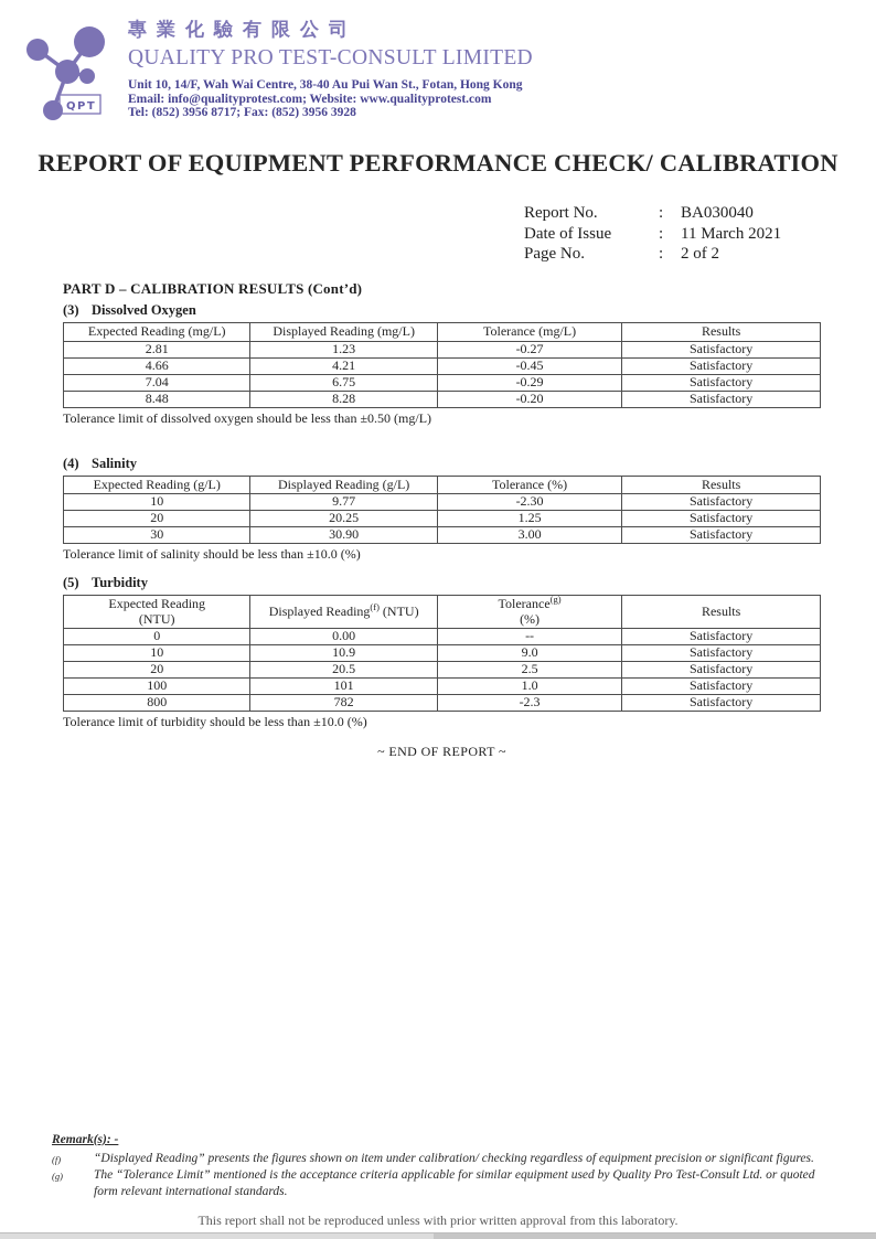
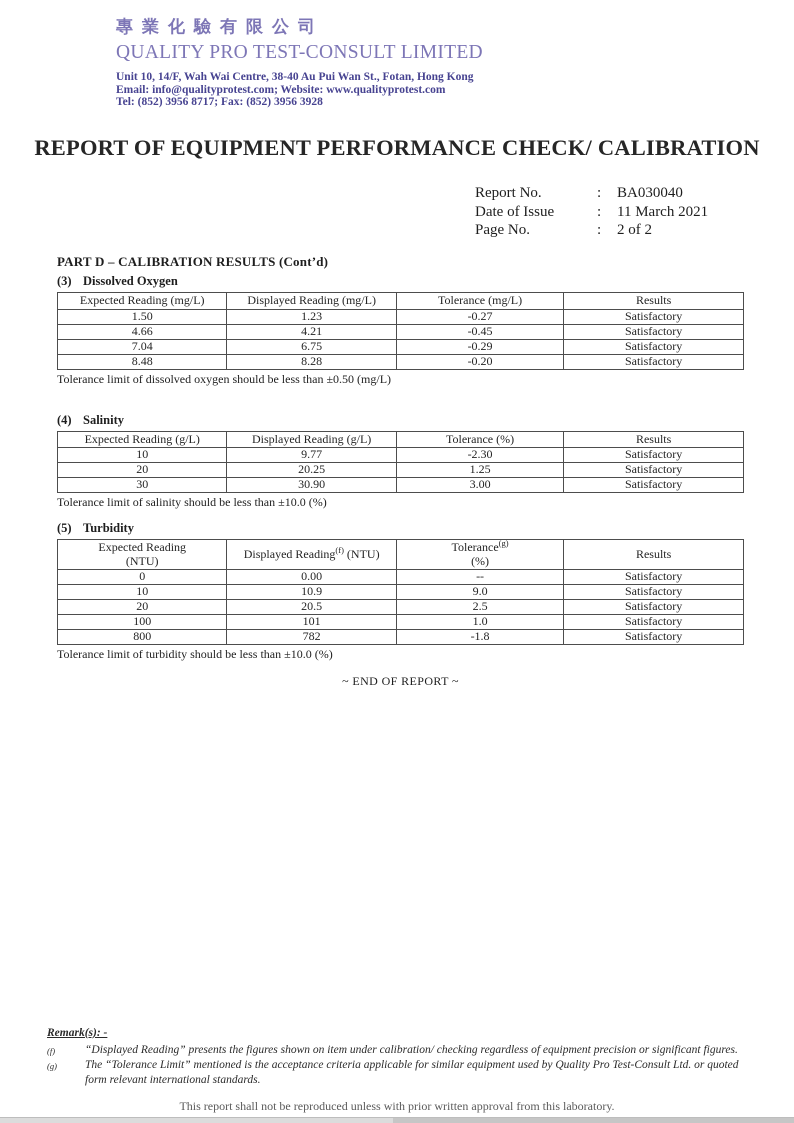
- QPT
  專業化驗有限公司
  QUALITY PRO TEST-CONSULT LIMITED
  Unit 10, 14/F, Wah Wai Centre, 38-40 Au Pui Wan St., Fotan, Hong Kong
  Email: info@qualityprotest.com; Website: www.qualityprotest.com
  Tel: (852) 3956 8717; Fax: (852) 3956 3928
  REPORT OF EQUIPMENT PERFORMANCE CHECK/ CALIBRATION
  Report No.
  :
  BA030040
  Date of Issue
  :
  11 March 2021
  Page No.
  :
  2 of 2
  PART D – CALIBRATION RESULTS (Cont’d)
  (3)
  Dissolved Oxygen
  Expected Reading (mg/L)	Displayed Reading (mg/L)	Tolerance (mg/L)	Results
- 2.81	1.23	-0.27	Satisfactory
+ 1.50	1.23	-0.27	Satisfactory
  4.66	4.21	-0.45	Satisfactory
  7.04	6.75	-0.29	Satisfactory
  8.48	8.28	-0.20	Satisfactory
  Tolerance limit of dissolved oxygen should be less than ±0.50 (mg/L)
  (4)
  Salinity
  Expected Reading (g/L)	Displayed Reading (g/L)	Tolerance (%)	Results
  10	9.77	-2.30	Satisfactory
  20	20.25	1.25	Satisfactory
  30	30.90	3.00	Satisfactory
  Tolerance limit of salinity should be less than ±10.0 (%)
  (5)
  Turbidity
  Expected Reading(NTU)	Displayed Reading(f) (NTU)	Tolerance(g)(%)	Results
  0	0.00	--	Satisfactory
  10	10.9	9.0	Satisfactory
  20	20.5	2.5	Satisfactory
  100	101	1.0	Satisfactory
- 800	782	-2.3	Satisfactory
+ 800	782	-1.8	Satisfactory
  Tolerance limit of turbidity should be less than ±10.0 (%)
  ~ END OF REPORT ~
  Remark(s): -
  (f)
  “Displayed Reading” presents the figures shown on item under calibration/ checking regardless of equipment precision or significant figures.
  (g)
  The “Tolerance Limit” mentioned is the acceptance criteria applicable for similar equipment used by Quality Pro Test-Consult Ltd. or quoted form relevant international standards.
  This report shall not be reproduced unless with prior written approval from this laboratory.
